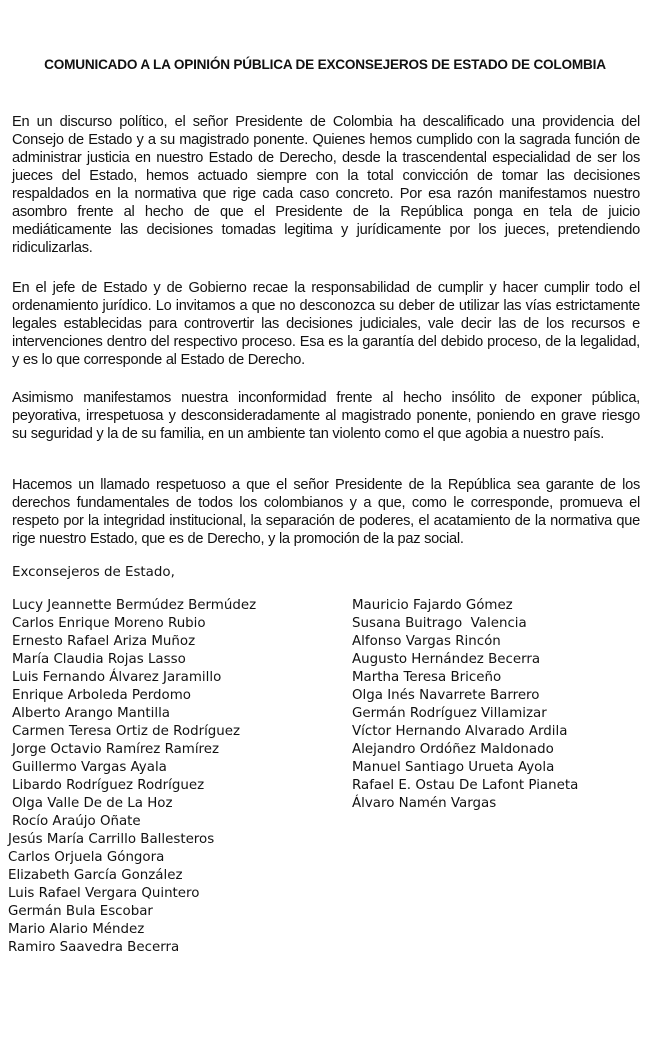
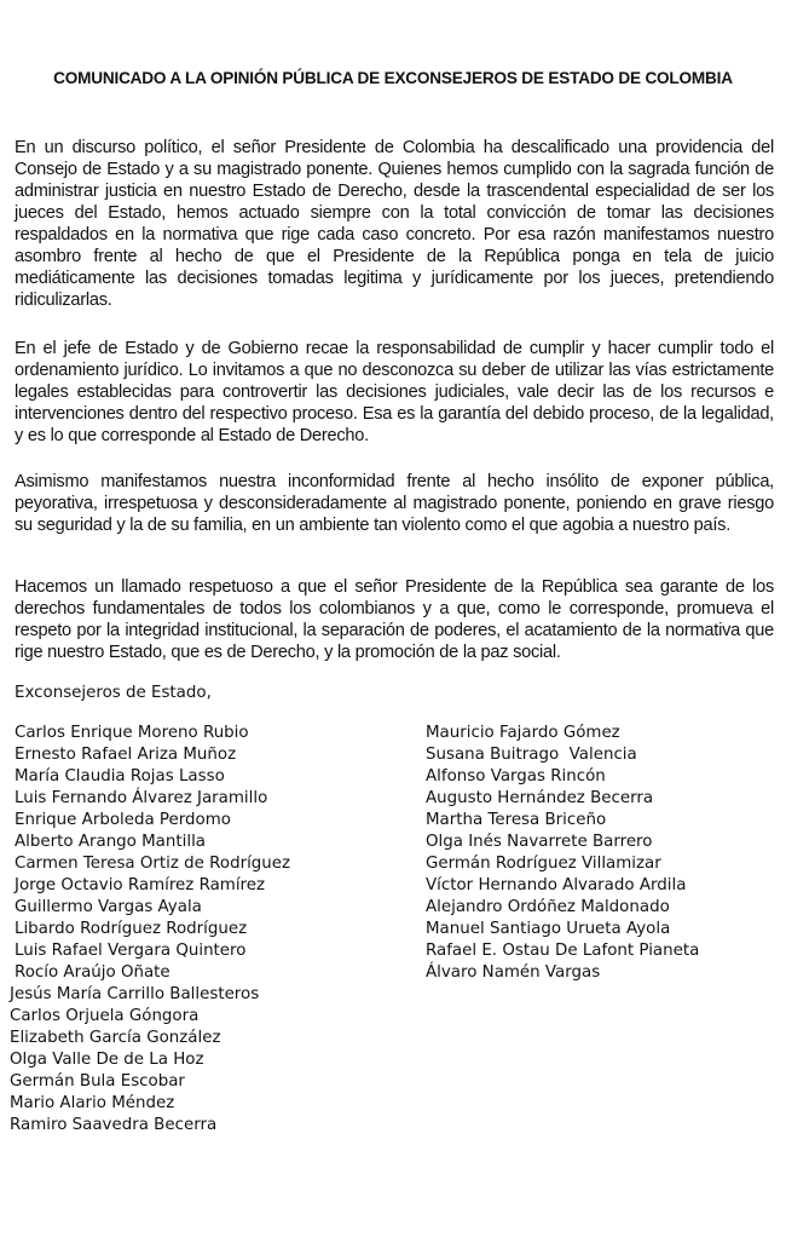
  COMUNICADO A LA OPINIÓN PÚBLICA DE EXCONSEJEROS DE ESTADO DE COLOMBIA
  En un discurso político, el señor Presidente de Colombia ha descalificado una providencia del Consejo de Estado y a su magistrado ponente. Quienes hemos cumplido con la sagrada función de administrar justicia en nuestro Estado de Derecho, desde la trascendental especialidad de ser los jueces del Estado, hemos actuado siempre con la total convicción de tomar las decisiones respaldados en la normativa que rige cada caso concreto. Por esa razón manifestamos nuestro asombro frente al hecho de que el Presidente de la República ponga en tela de juicio mediáticamente las decisiones tomadas legitima y jurídicamente por los jueces, pretendiendo ridiculizarlas.
  En el jefe de Estado y de Gobierno recae la responsabilidad de cumplir y hacer cumplir todo el ordenamiento jurídico. Lo invitamos a que no desconozca su deber de utilizar las vías estrictamente legales establecidas para controvertir las decisiones judiciales, vale decir las de los recursos e intervenciones dentro del respectivo proceso. Esa es la garantía del debido proceso, de la legalidad, y es lo que corresponde al Estado de Derecho.
  Asimismo manifestamos nuestra inconformidad frente al hecho insólito de exponer pública, peyorativa, irrespetuosa y desconsideradamente al magistrado ponente, poniendo en grave riesgo su seguridad y la de su familia, en un ambiente tan violento como el que agobia a nuestro país.
  Hacemos un llamado respetuoso a que el señor Presidente de la República sea garante de los derechos fundamentales de todos los colombianos y a que, como le corresponde, promueva el respeto por la integridad institucional, la separación de poderes, el acatamiento de la normativa que rige nuestro Estado, que es de Derecho, y la promoción de la paz social.
  Exconsejeros de Estado,
- Lucy Jeannette Bermúdez Bermúdez
  Carlos Enrique Moreno Rubio
  Ernesto Rafael Ariza Muñoz
  María Claudia Rojas Lasso
  Luis Fernando Álvarez Jaramillo
  Enrique Arboleda Perdomo
  Alberto Arango Mantilla
  Carmen Teresa Ortiz de Rodríguez
  Jorge Octavio Ramírez Ramírez
  Guillermo Vargas Ayala
  Libardo Rodríguez Rodríguez
- Olga Valle De de La Hoz
+ Luis Rafael Vergara Quintero
  Rocío Araújo Oñate
  Jesús María Carrillo Ballesteros
  Carlos Orjuela Góngora
  Elizabeth García González
- Luis Rafael Vergara Quintero
+ Olga Valle De de La Hoz
  Germán Bula Escobar
  Mario Alario Méndez
  Ramiro Saavedra Becerra
  Mauricio Fajardo Gómez
  Susana Buitrago Valencia
  Alfonso Vargas Rincón
  Augusto Hernández Becerra
  Martha Teresa Briceño
  Olga Inés Navarrete Barrero
  Germán Rodríguez Villamizar
  Víctor Hernando Alvarado Ardila
  Alejandro Ordóñez Maldonado
  Manuel Santiago Urueta Ayola
  Rafael E. Ostau De Lafont Pianeta
  Álvaro Namén Vargas
